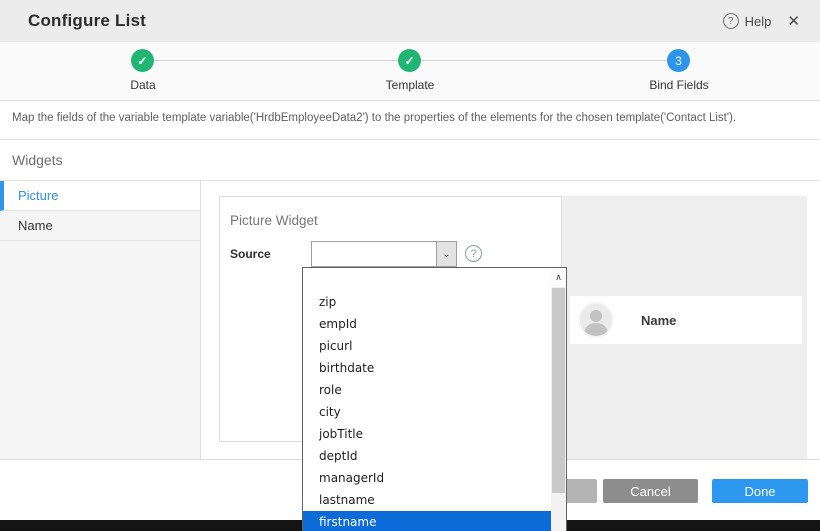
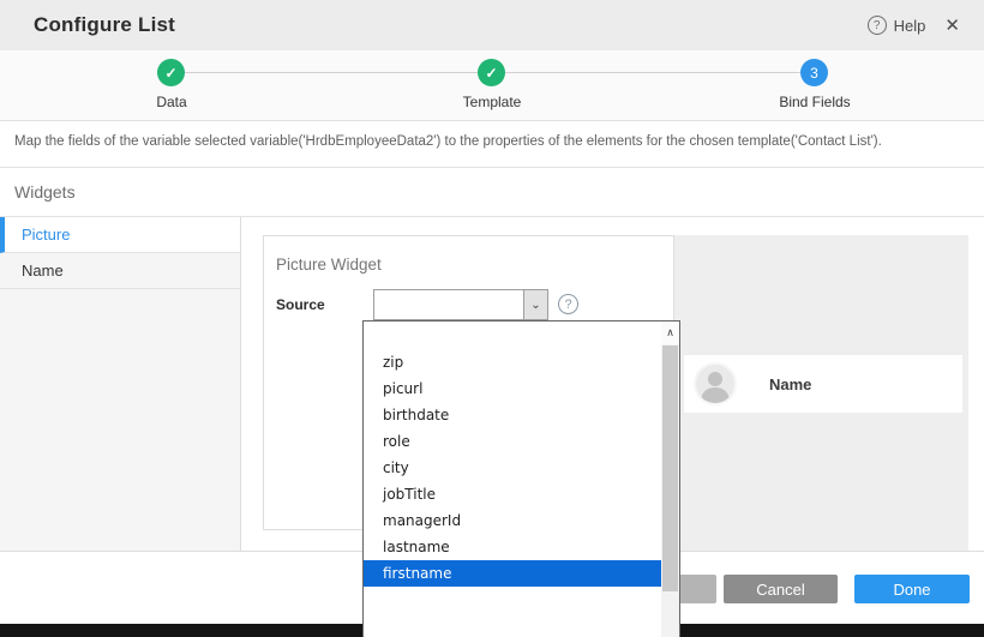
  Configure List
  ?
  Help
  ✕
  ✓
  ✓
  3
  Data
  Template
  Bind Fields
- Map the fields of the variable template variable('HrdbEmployeeData2') to the properties of the elements for the chosen template('Contact List').
+ Map the fields of the variable selected variable('HrdbEmployeeData2') to the properties of the elements for the chosen template('Contact List').
  Widgets
  Picture
  Name
  Picture Widget
  Source
  ⌄
  ?
  Name
  Cancel
  Done
  zip
- empId
  picurl
  birthdate
  role
  city
  jobTitle
- deptId
  managerId
  lastname
  firstname
  ∧
